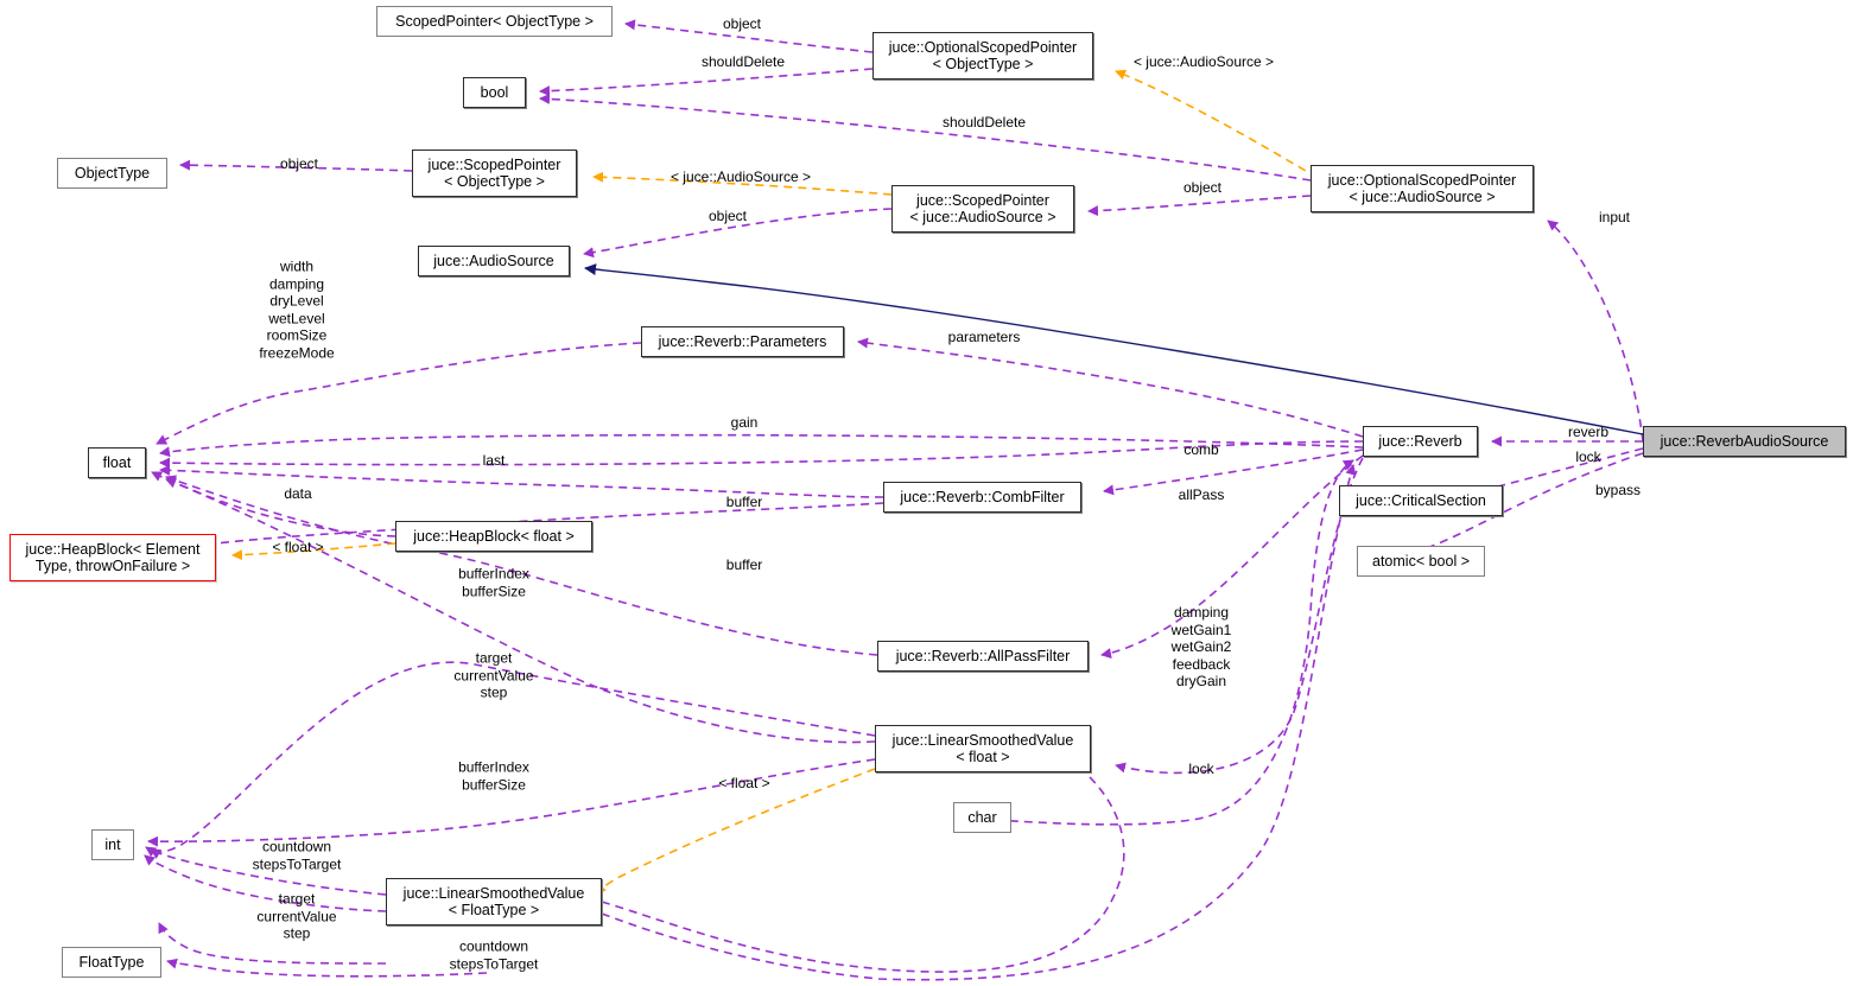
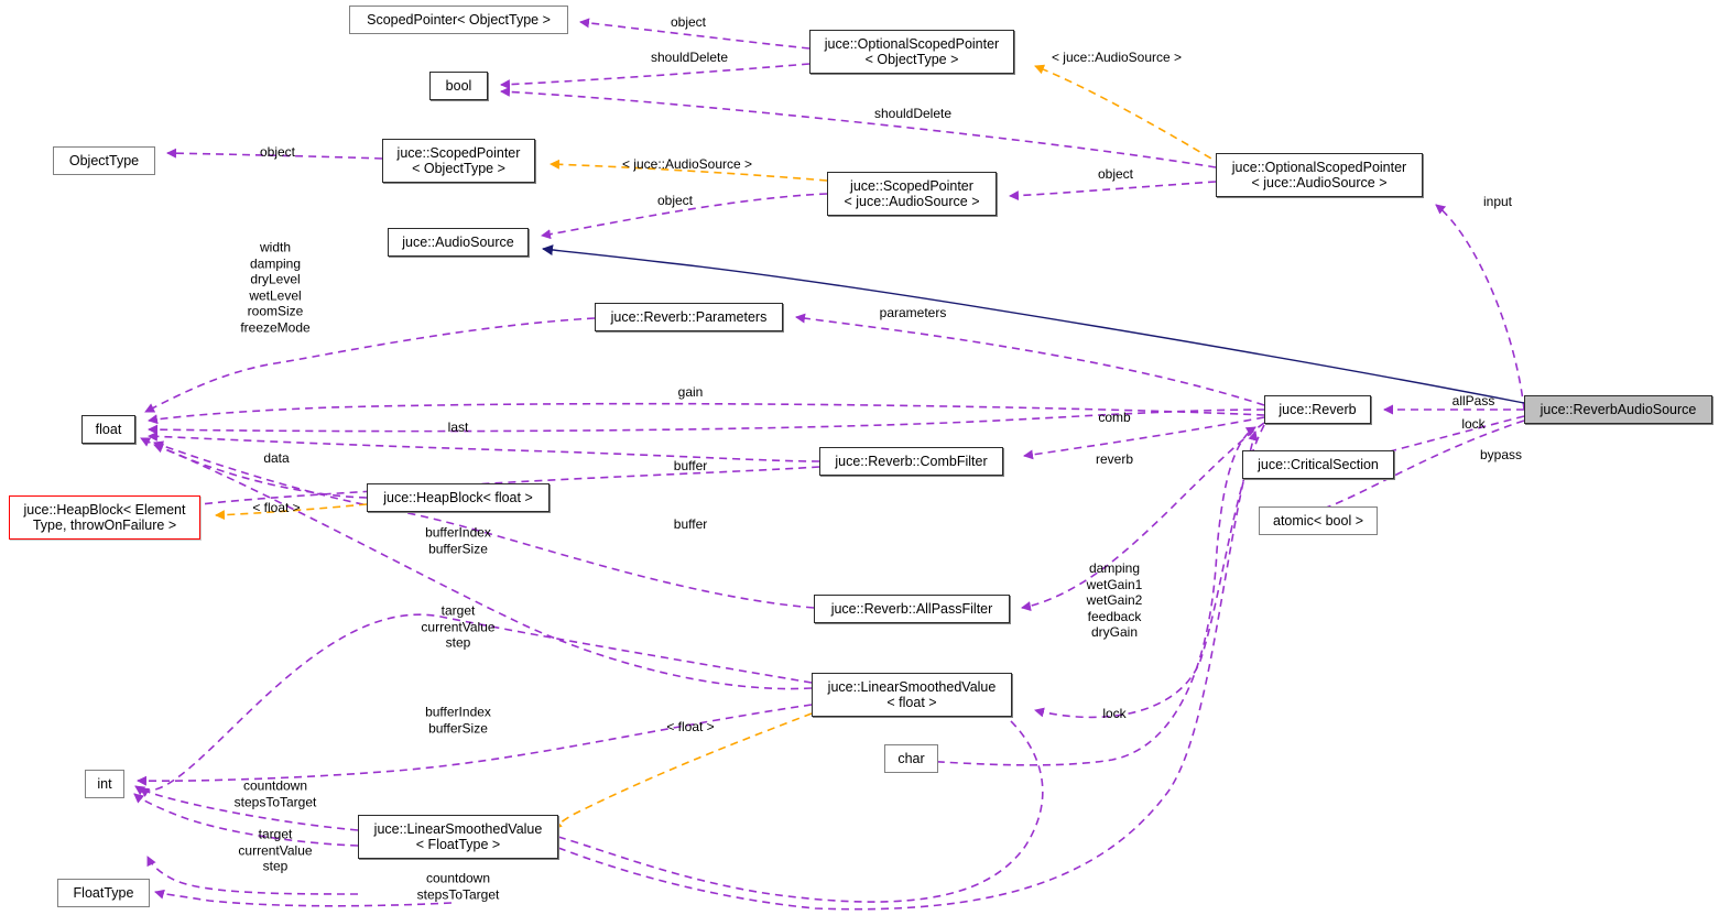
  ScopedPointer< ObjectType >
  juce::OptionalScopedPointer
  < ObjectType >
  bool
  ObjectType
  juce::ScopedPointer
  < ObjectType >
  juce::ScopedPointer
  < juce::AudioSource >
  juce::OptionalScopedPointer
  < juce::AudioSource >
  juce::AudioSource
  juce::Reverb::Parameters
  float
  juce::Reverb
  juce::ReverbAudioSource
  juce::Reverb::CombFilter
  juce::CriticalSection
  juce::HeapBlock< float >
  atomic< bool >
  juce::HeapBlock< Element
  Type, throwOnFailure >
  juce::Reverb::AllPassFilter
  juce::LinearSmoothedValue
  < float >
  char
  int
  juce::LinearSmoothedValue
  < FloatType >
  FloatType
  object
  shouldDelete
  < juce::AudioSource >
  shouldDelete
  object
  < juce::AudioSource >
  object
  object
  input
  width
  damping
  dryLevel
  wetLevel
  roomSize
  freezeMode
  parameters
  gain
- reverb
+ allPass
  comb
  lock
  last
- allPass
+ reverb
  data
  buffer
  bypass
  < float >
  buffer
  bufferIndex
  bufferSize
  damping
  wetGain1
  wetGain2
  feedback
  dryGain
  target
  currentValue
  step
  lock
  bufferIndex
  bufferSize
  < float >
  countdown
  stepsToTarget
  target
  currentValue
  step
  countdown
  stepsToTarget
